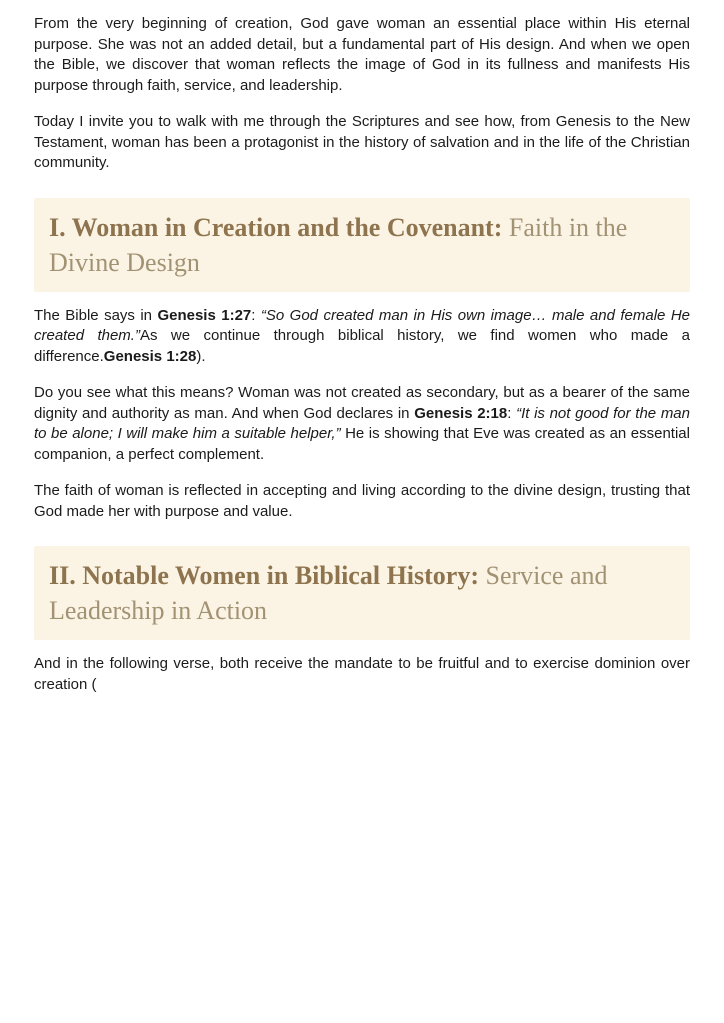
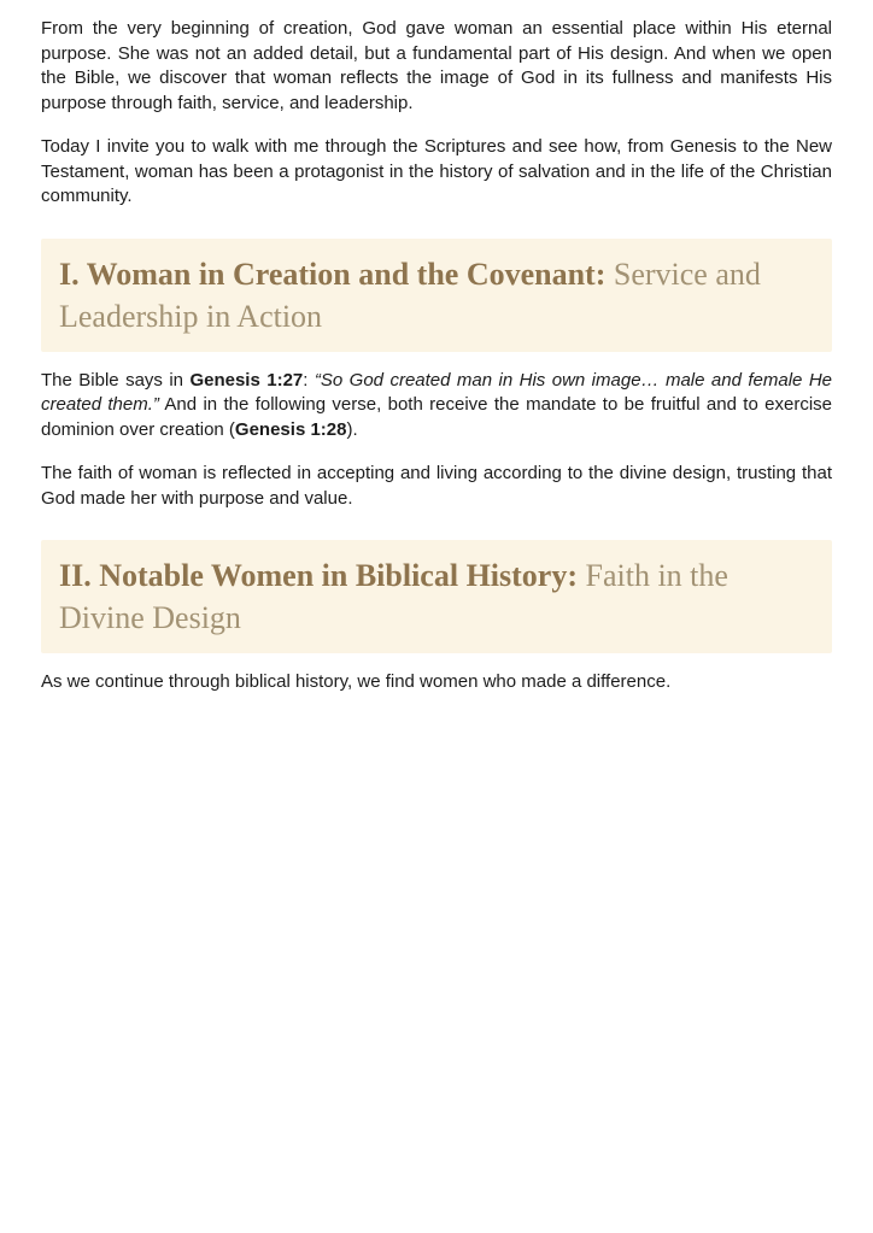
  From the very beginning of creation, God gave woman an essential place within His eternal purpose. She was not an added detail, but a fundamental part of His design. And when we open the Bible, we discover that woman reflects the image of God in its fullness and manifests His purpose through faith, service, and leadership.
  Today I invite you to walk with me through the Scriptures and see how, from Genesis to the New Testament, woman has been a protagonist in the history of salvation and in the life of the Christian community.
- I. Woman in Creation and the Covenant: Faith in the Divine Design
+ I. Woman in Creation and the Covenant: Service and Leadership in Action
- The Bible says in Genesis 1:27: “So God created man in His own image… male and female He created them.”As we continue through biblical history, we find women who made a difference.Genesis 1:28).
+ The Bible says in Genesis 1:27: “So God created man in His own image… male and female He created them.” And in the following verse, both receive the mandate to be fruitful and to exercise dominion over creation (Genesis 1:28).
- Do you see what this means? Woman was not created as secondary, but as a bearer of the same dignity and authority as man. And when God declares in Genesis 2:18: “It is not good for the man to be alone; I will make him a suitable helper,” He is showing that Eve was created as an essential companion, a perfect complement.
  The faith of woman is reflected in accepting and living according to the divine design, trusting that God made her with purpose and value.
- II. Notable Women in Biblical History: Service and Leadership in Action
+ II. Notable Women in Biblical History: Faith in the Divine Design
- And in the following verse, both receive the mandate to be fruitful and to exercise dominion over creation (
+ As we continue through biblical history, we find women who made a difference.
